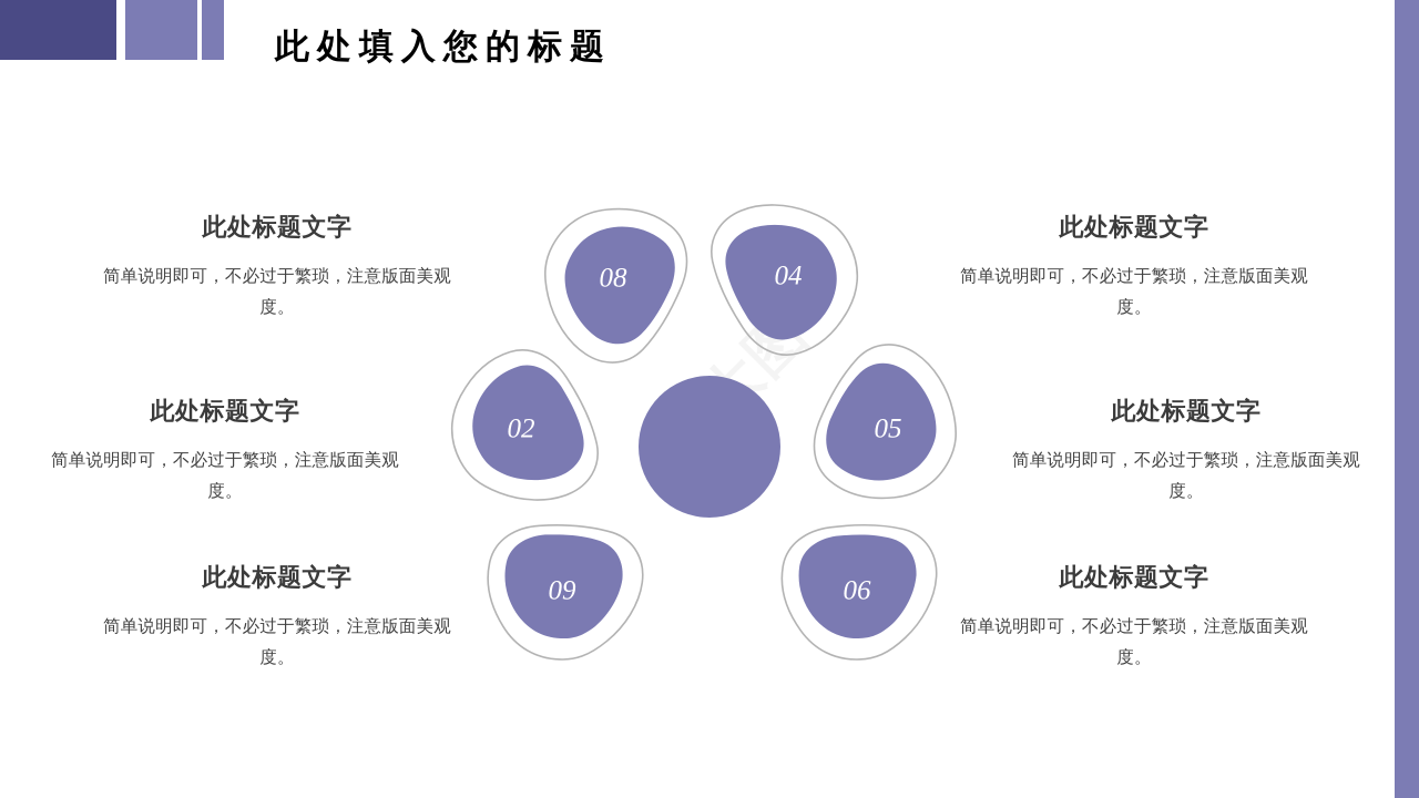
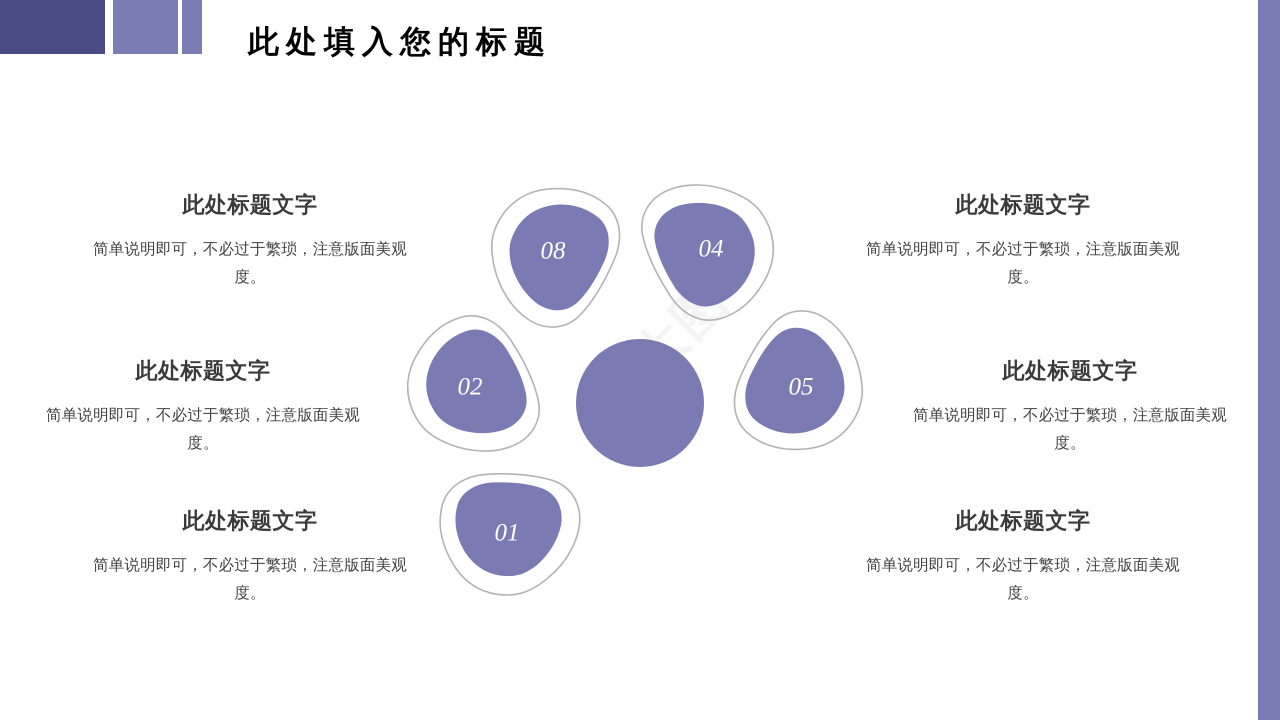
  此处填入您的标题
  此处标题文字
  简单说明即可，不必过于繁琐，注意版面美观度。
  此处标题文字
  简单说明即可，不必过于繁琐，注意版面美观度。
  此处标题文字
  简单说明即可，不必过于繁琐，注意版面美观度。
  此处标题文字
  简单说明即可，不必过于繁琐，注意版面美观度。
  此处标题文字
  简单说明即可，不必过于繁琐，注意版面美观度。
  此处标题文字
  简单说明即可，不必过于繁琐，注意版面美观度。
  08
  04
  02
  05
- 09
+ 01
- 06
